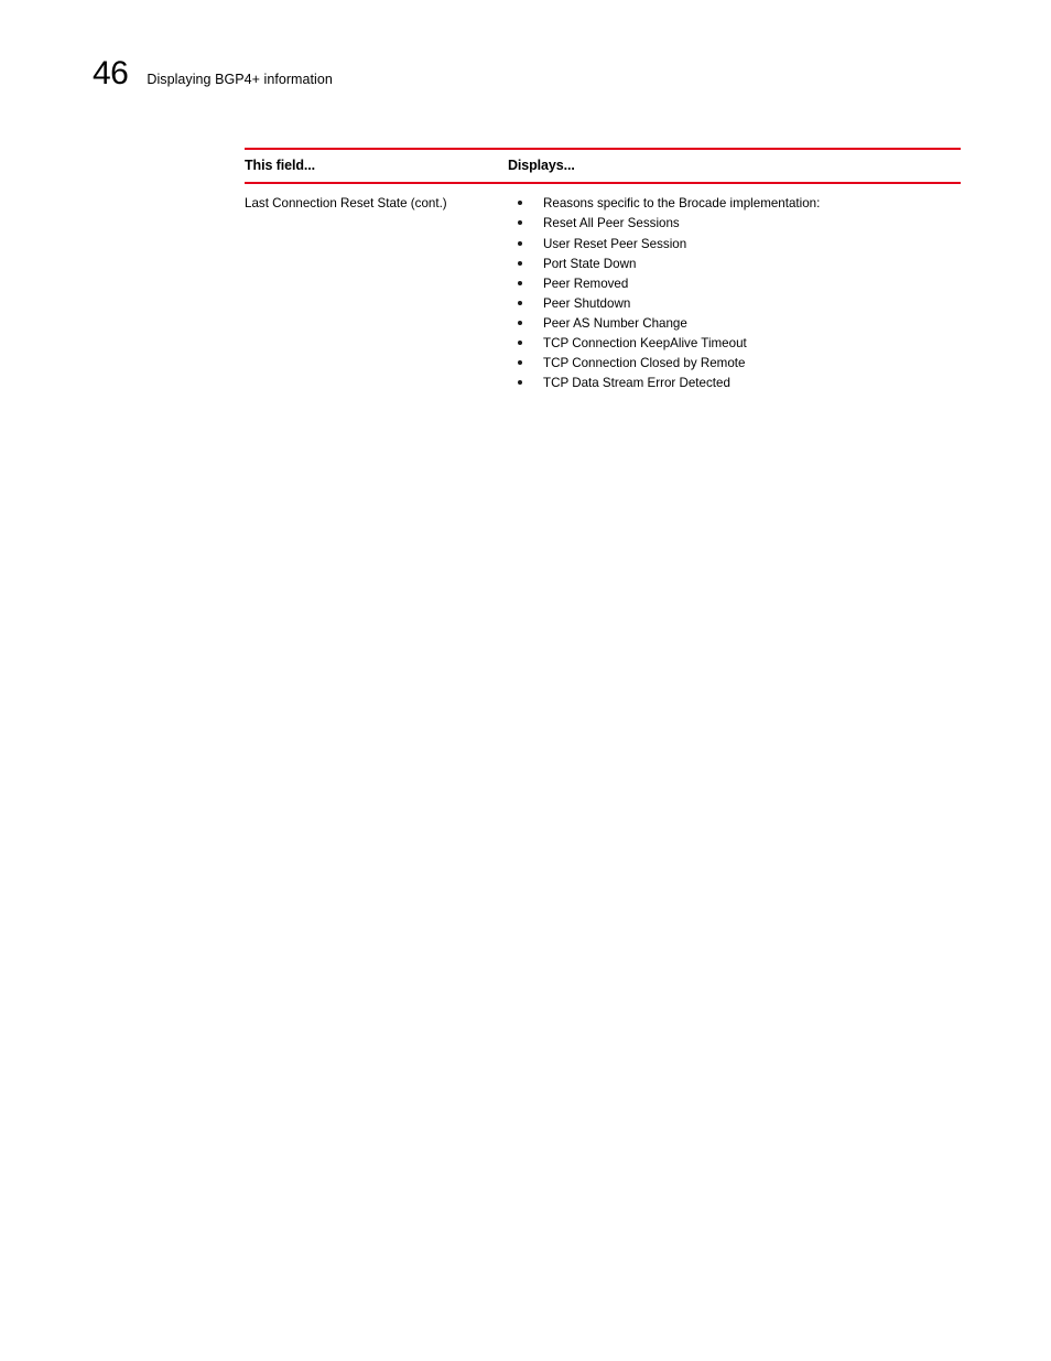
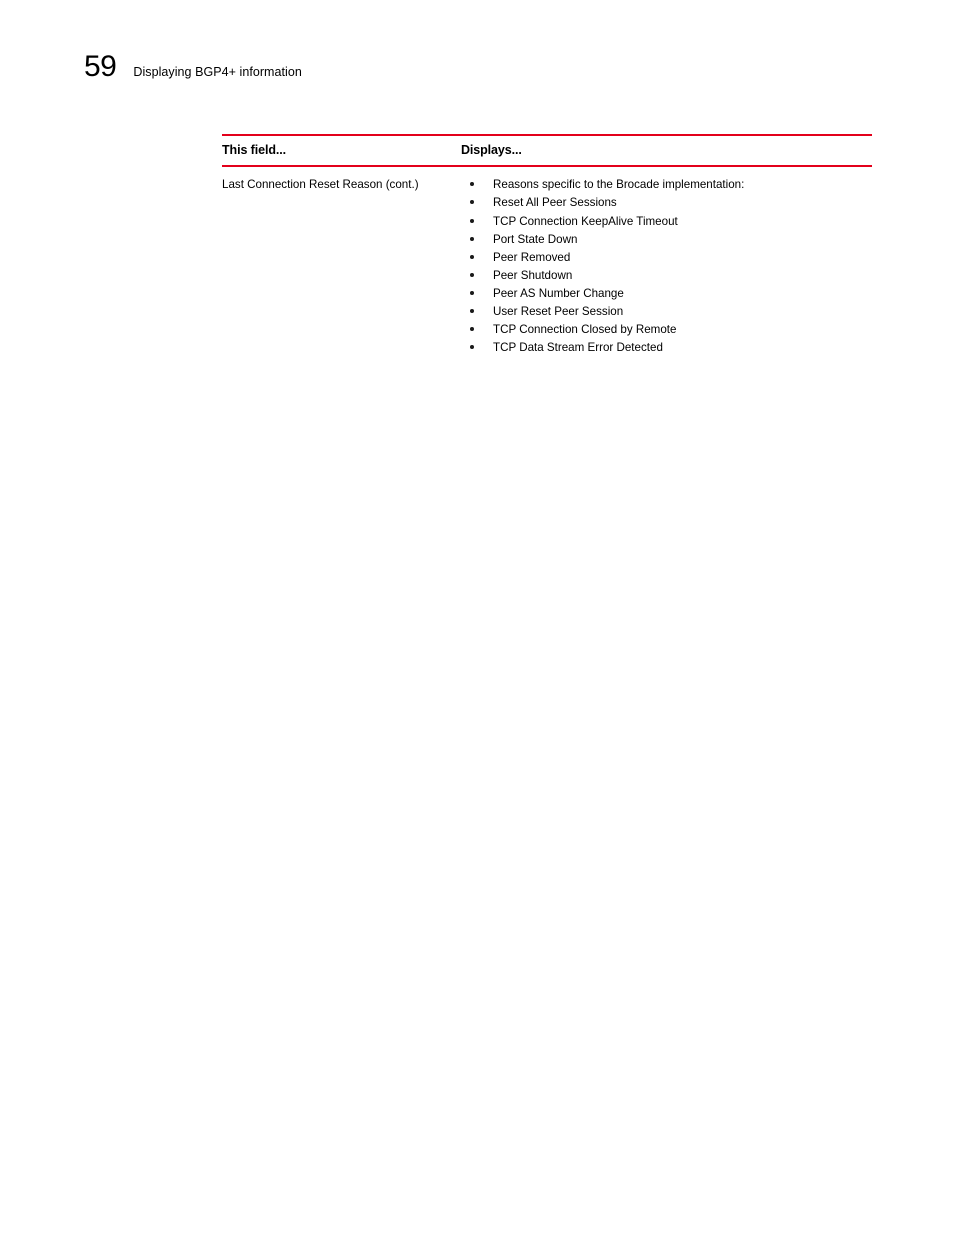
- 46
+ 59
  Displaying BGP4+ information
  This field...
  Displays...
- Last Connection Reset State (cont.)
+ Last Connection Reset Reason (cont.)
  Reasons specific to the Brocade implementation:
  Reset All Peer Sessions
- User Reset Peer Session
+ TCP Connection KeepAlive Timeout
  Port State Down
  Peer Removed
  Peer Shutdown
  Peer AS Number Change
- TCP Connection KeepAlive Timeout
+ User Reset Peer Session
  TCP Connection Closed by Remote
  TCP Data Stream Error Detected
